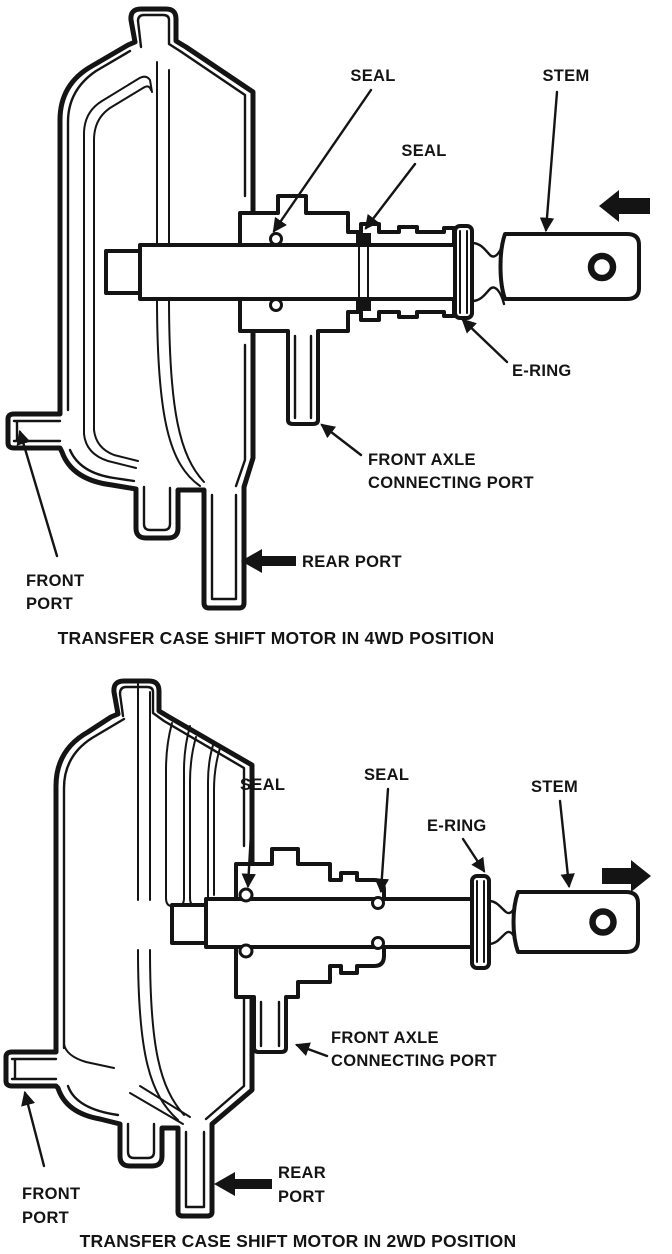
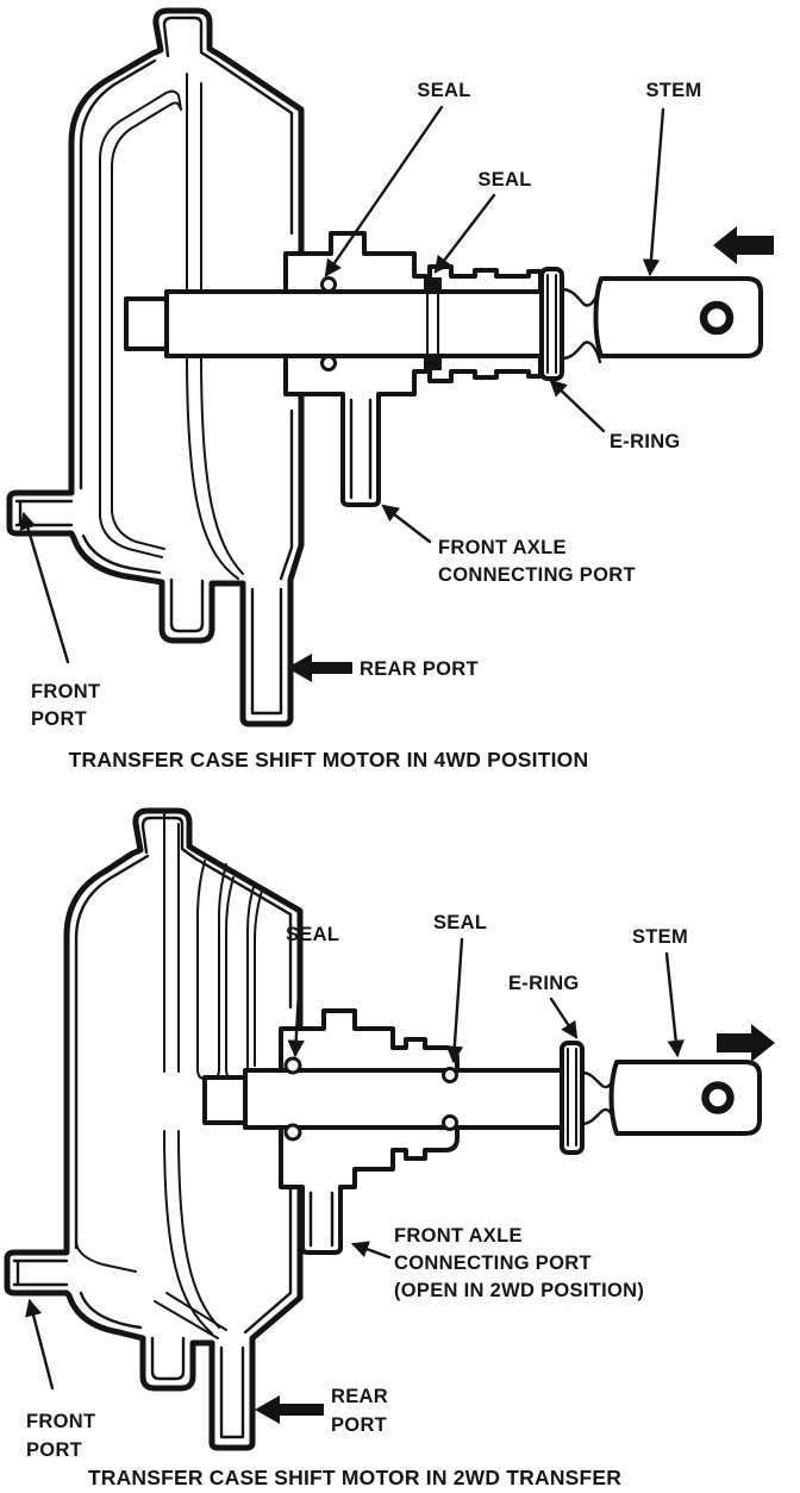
  SEAL
  SEAL
  STEM
  E-RING
  FRONT AXLE
  CONNECTING PORT
  REAR PORT
  FRONT
  PORT
  TRANSFER CASE SHIFT MOTOR IN 4WD POSITION
  SEAL
  SEAL
  E-RING
  STEM
  FRONT AXLE
  CONNECTING PORT
+ (OPEN IN 2WD POSITION)
  REAR
  PORT
  FRONT
  PORT
- TRANSFER CASE SHIFT MOTOR IN 2WD POSITION
+ TRANSFER CASE SHIFT MOTOR IN 2WD TRANSFER
